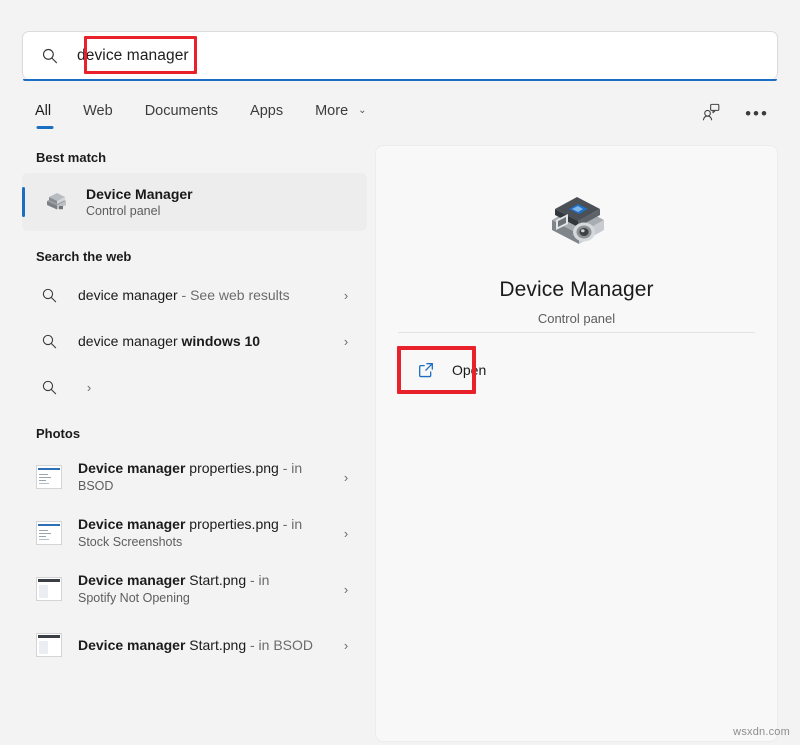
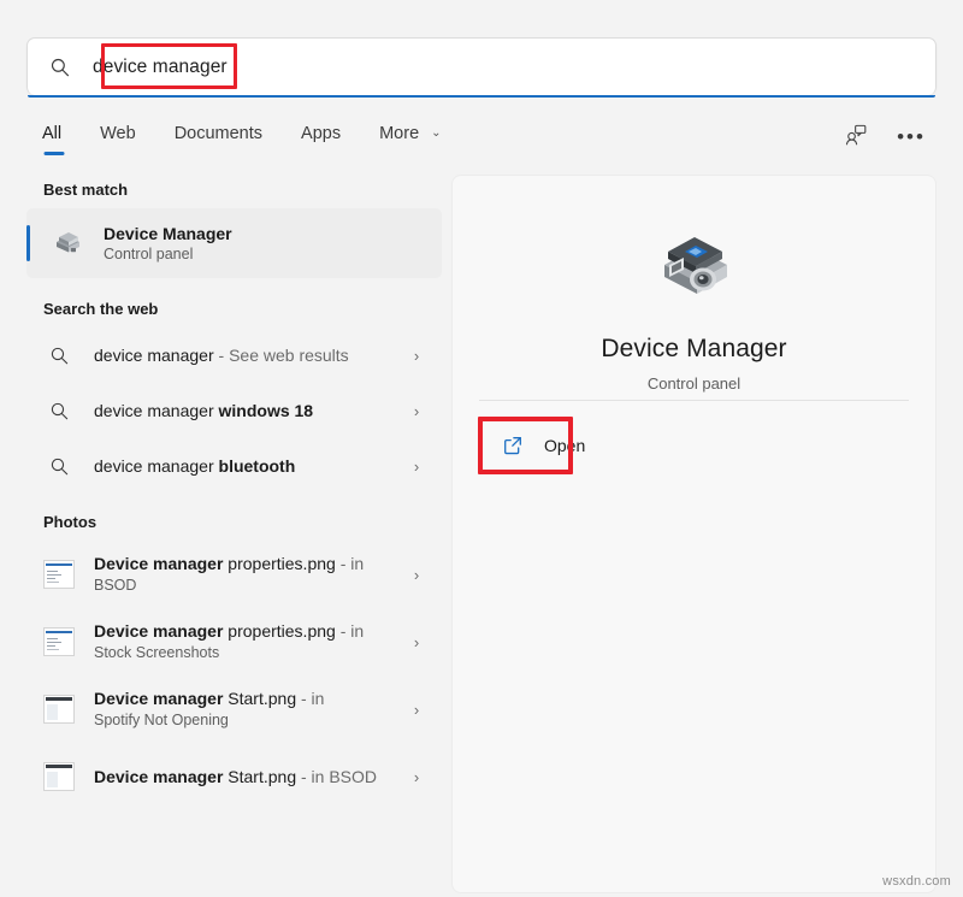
  device manager
  All
  Web
  Documents
  Apps
  More ⌄
  •••
  Best match
  Device Manager
  Control panel
  Search the web
  device manager - See web results
  ›
- device manager windows 10
+ device manager windows 18
  ›
+ device manager bluetooth
  ›
  Photos
  Device manager properties.png - in
  BSOD
  ›
  Device manager properties.png - in
  Stock Screenshots
  ›
  Device manager Start.png - in
  Spotify Not Opening
  ›
  Device manager Start.png - in BSOD
  ›
  Device Manager
  Control panel
  Open
  wsxdn.com
